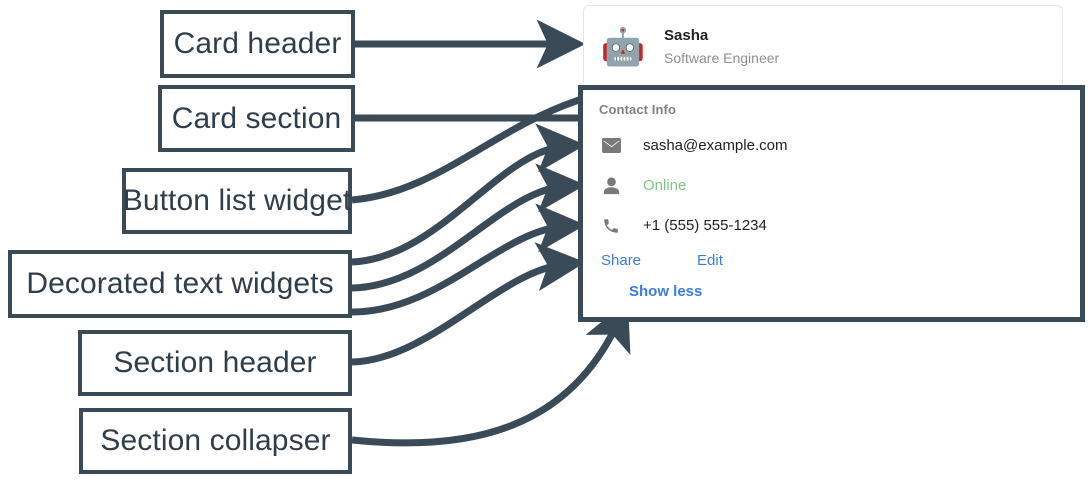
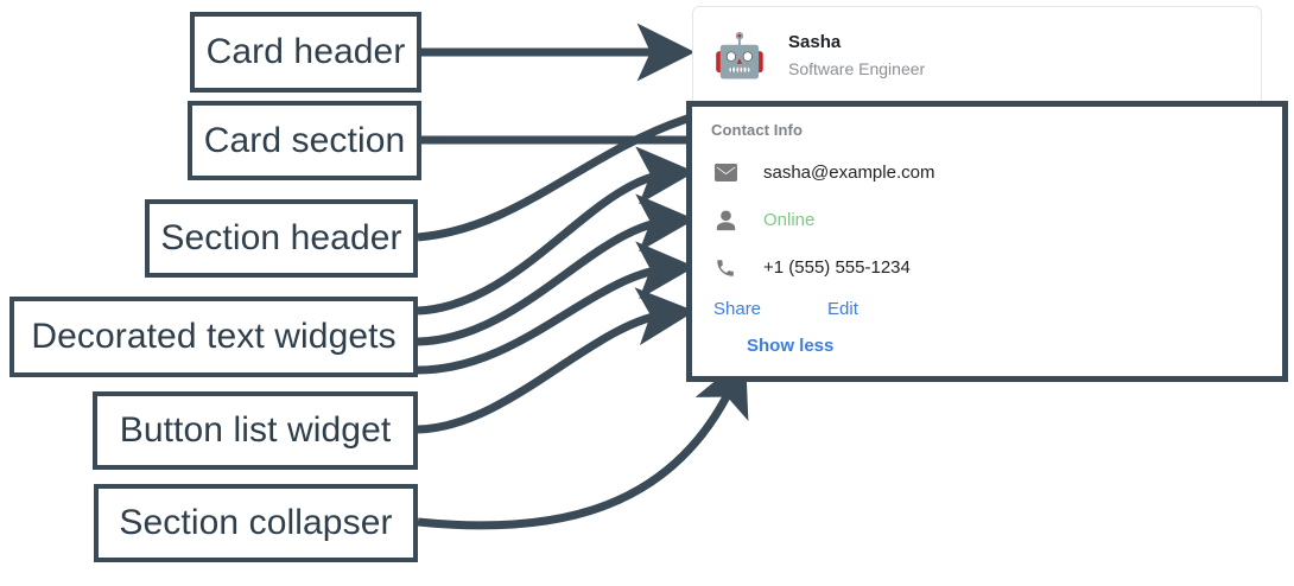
  Card header
  Card section
- Button list widget
+ Section header
  Decorated text widgets
- Section header
+ Button list widget
  Section collapser
  🤖
  Sasha
  Software Engineer
  Contact Info
  sasha@example.com
  Online
  +1 (555) 555-1234
  Share
  Edit
  Show less
